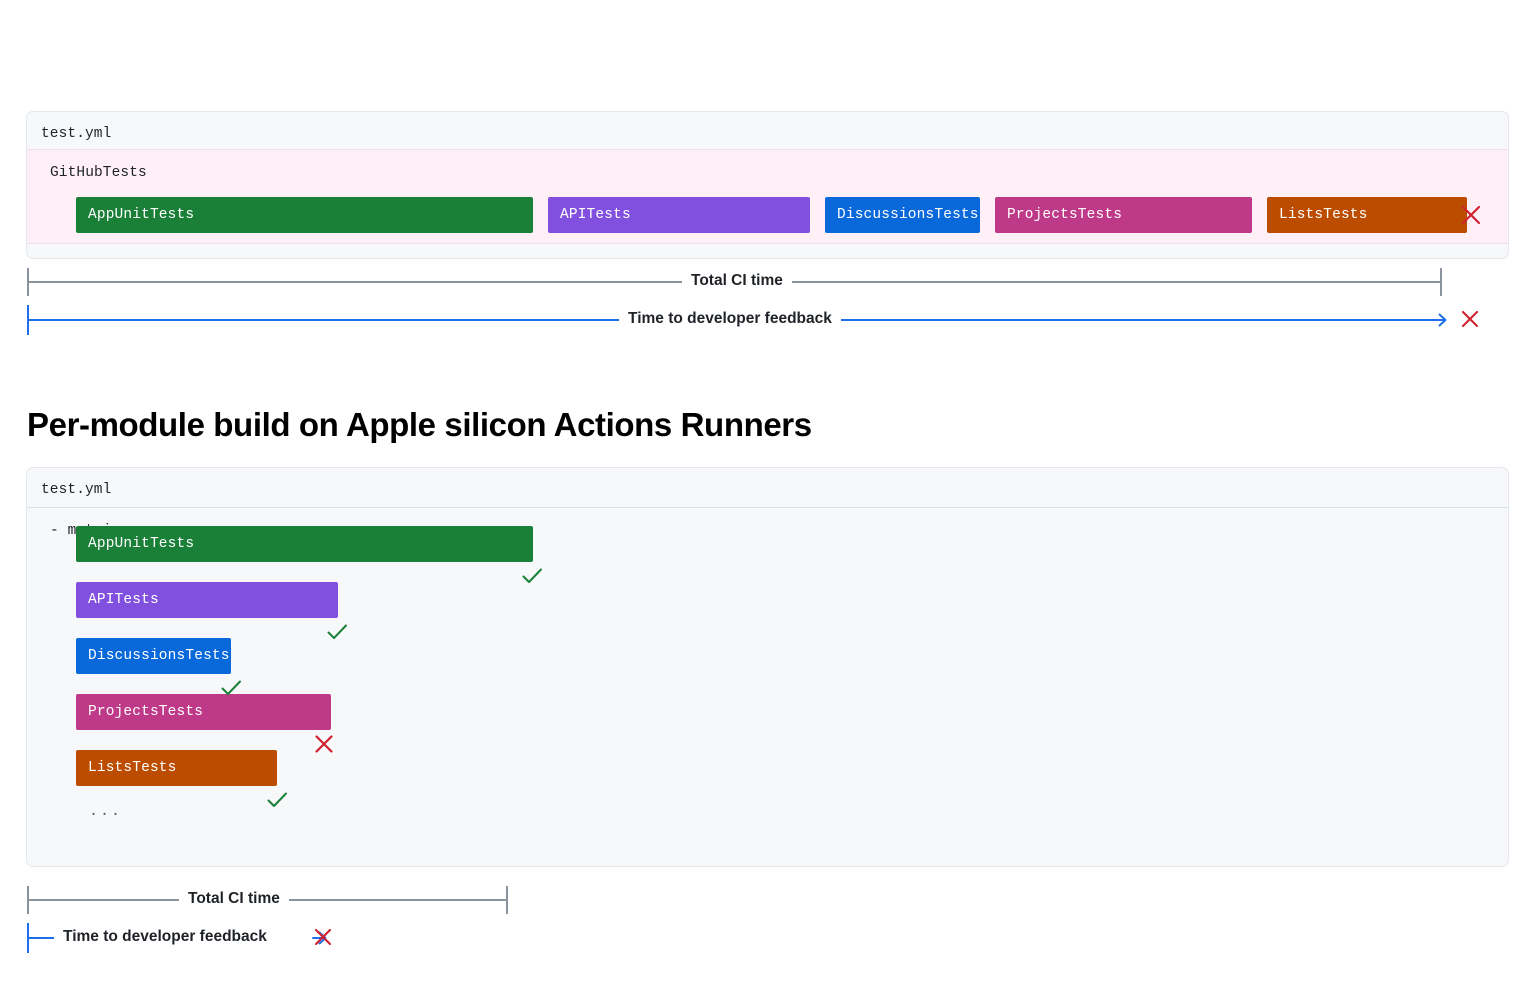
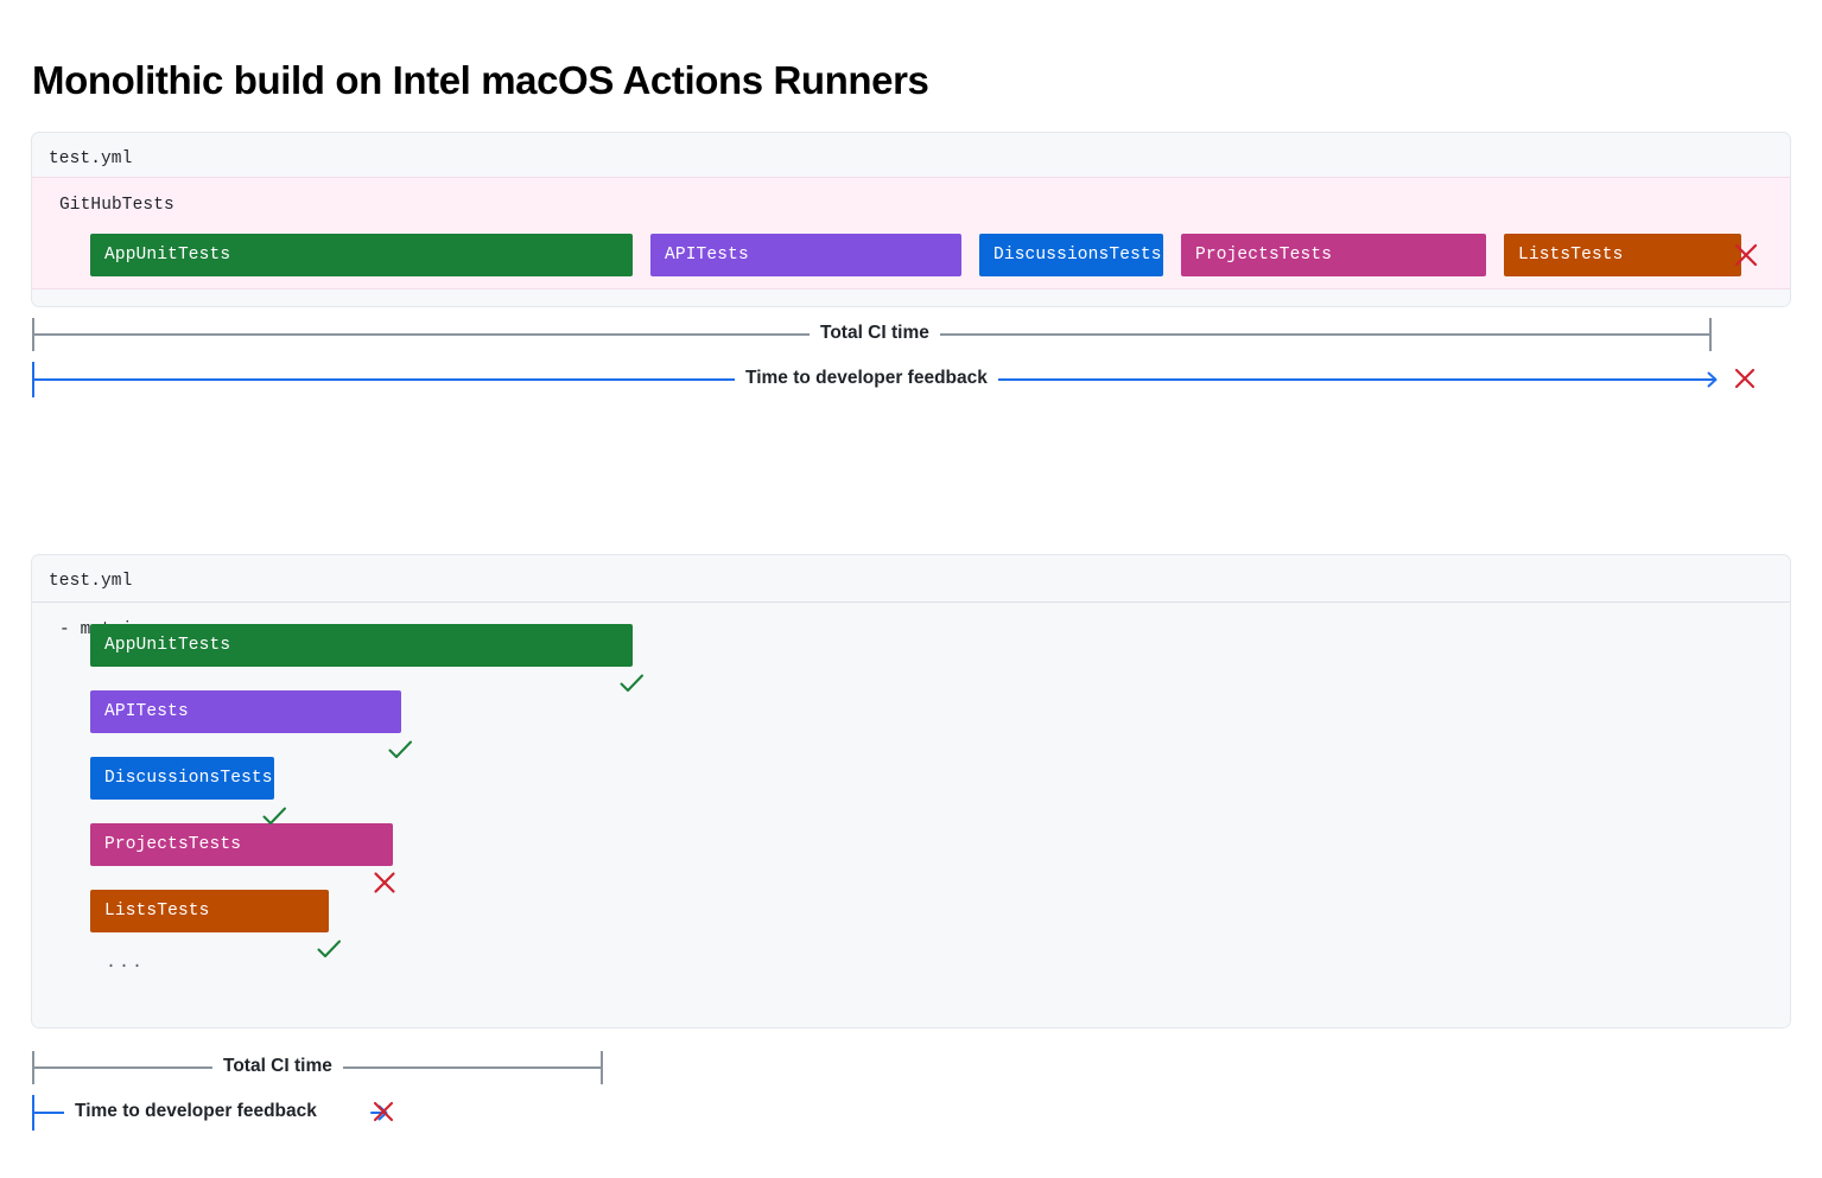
+ Monolithic build on Intel macOS Actions Runners
  test.yml
  GitHubTests
  AppUnitTests
  APITests
  DiscussionsTests
  ProjectsTests
  ListsTests
  Total CI time
  Time to developer feedback
- Per-module build on Apple silicon Actions Runners
  test.yml
  AppUnitTests
  APITests
  DiscussionsTests
  ProjectsTests
  ListsTests
  ...
  Total CI time
  Time to developer feedback
